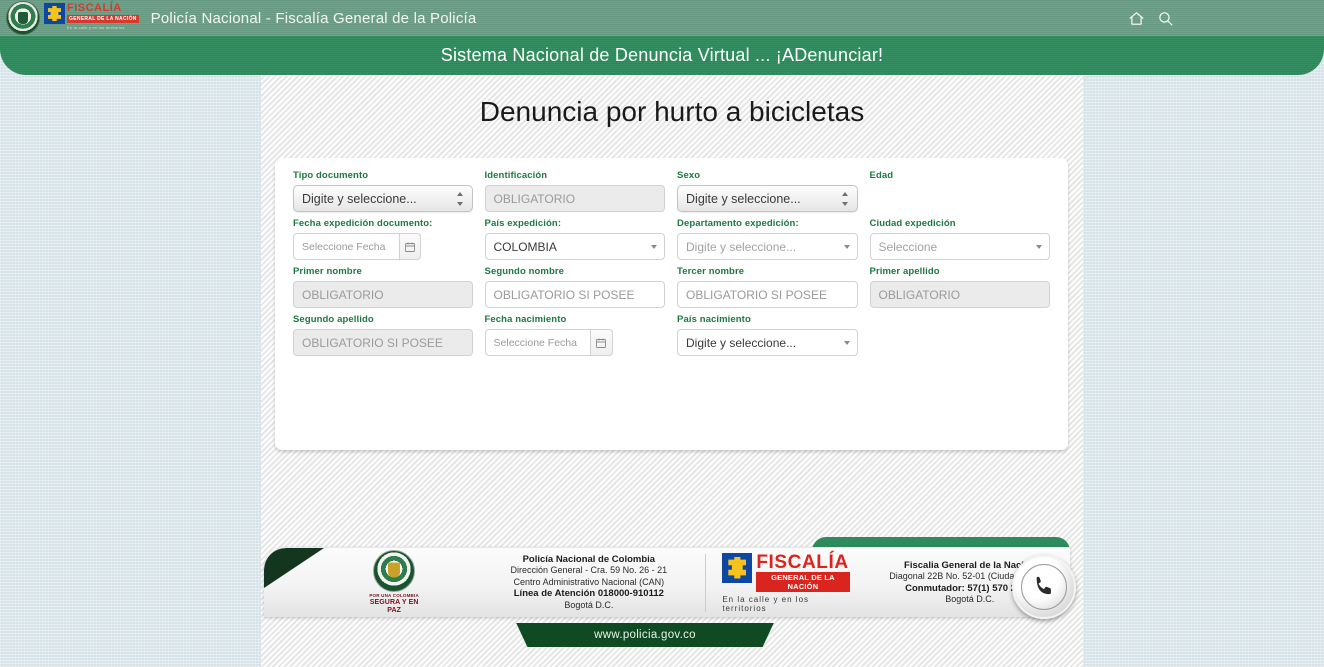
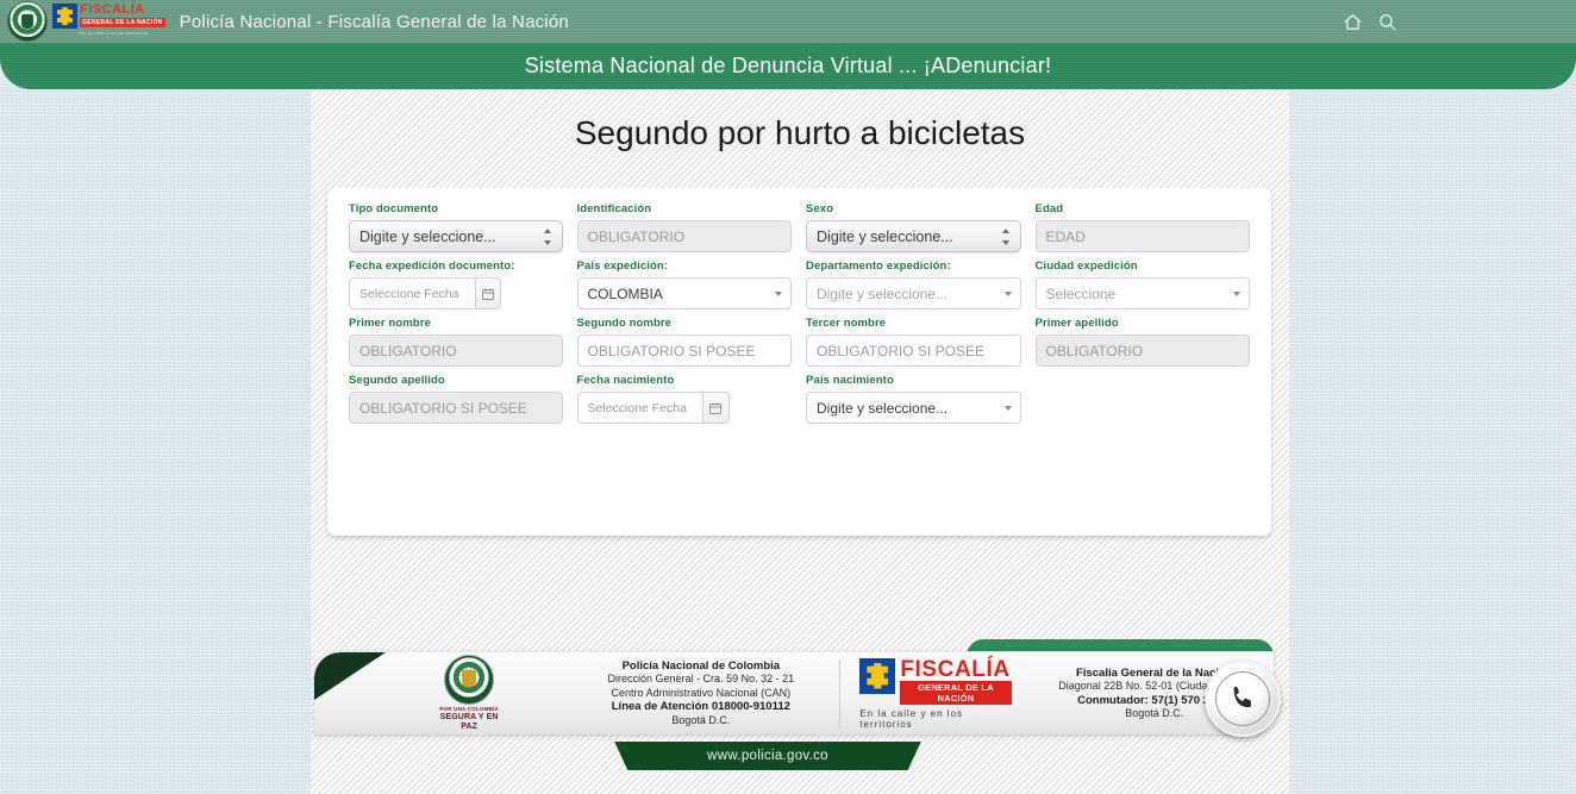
  FISCALÍA
- Policía Nacional - Fiscalía General de la Policía
+ Policía Nacional - Fiscalía General de la Nación
  Sistema Nacional de Denuncia Virtual ... ¡ADenunciar!
- Denuncia por hurto a bicicletas
+ Segundo por hurto a bicicletas
  Tipo documento
  Digite y seleccione...
  Identificación
  OBLIGATORIO
  Sexo
  Digite y seleccione...
  Edad
+ EDAD
  Fecha expedición documento:
  Seleccione Fecha
  País expedición:
  COLOMBIA
  Departamento expedición:
  Digite y seleccione...
  Ciudad expedición
  Seleccione
  Primer nombre
  OBLIGATORIO
  Segundo nombre
  OBLIGATORIO SI POSEE
  Tercer nombre
  OBLIGATORIO SI POSEE
  Primer apellido
  OBLIGATORIO
  Segundo apellido
  OBLIGATORIO SI POSEE
  Fecha nacimiento
  Seleccione Fecha
  País nacimiento
  Digite y seleccione...
  www.policia.gov.co
  Policía Nacional de Colombia
- Dirección General - Cra. 59 No. 26 - 21
+ Dirección General - Cra. 59 No. 32 - 21
  Centro Administrativo Nacional (CAN)
  Línea de Atención 018000-910112
  Bogotá D.C.
  FISCALÍA
  GENERAL DE LA NACIÓN
  En la calle y en los territorios
  Fiscalia General de la Nac
  Diagonal 22B No. 52-01 (Ciuda
  Conmutador: 57(1) 570
  Bogotá D.C.
